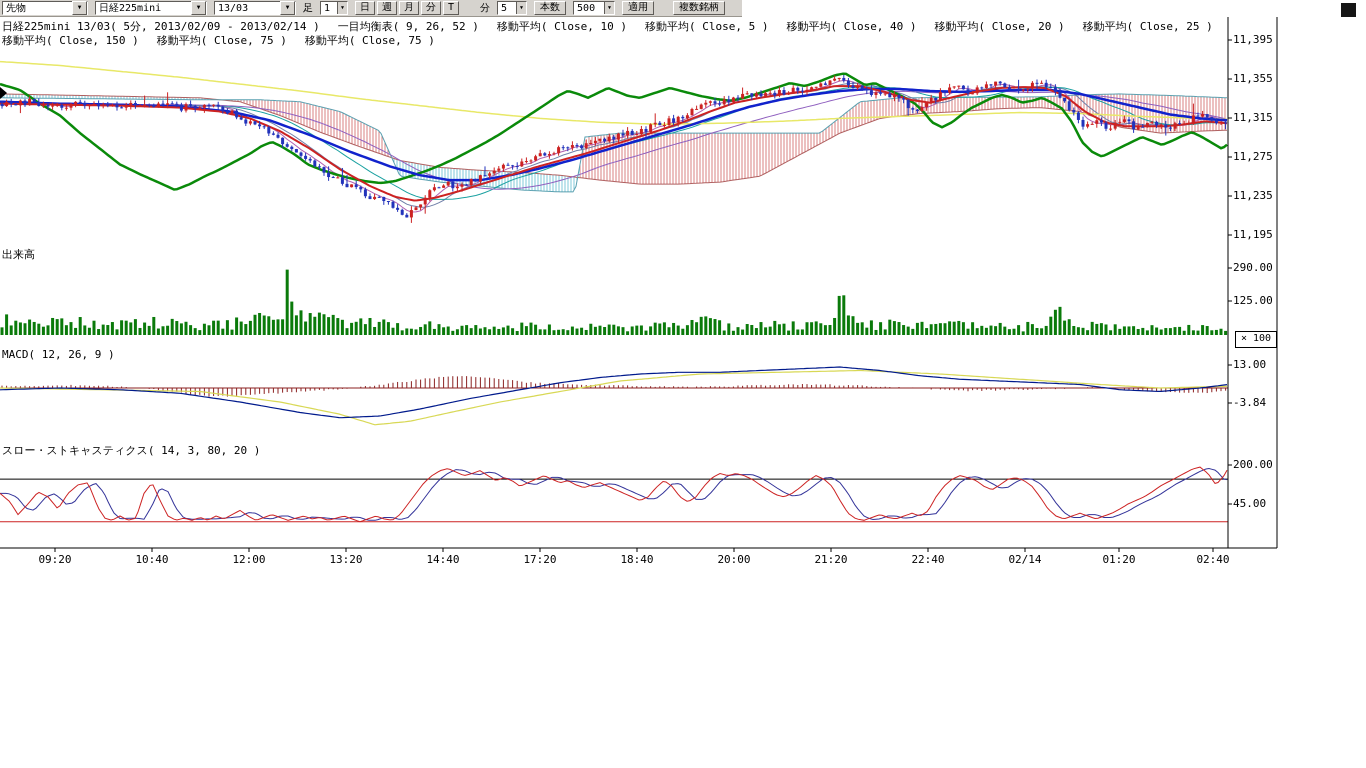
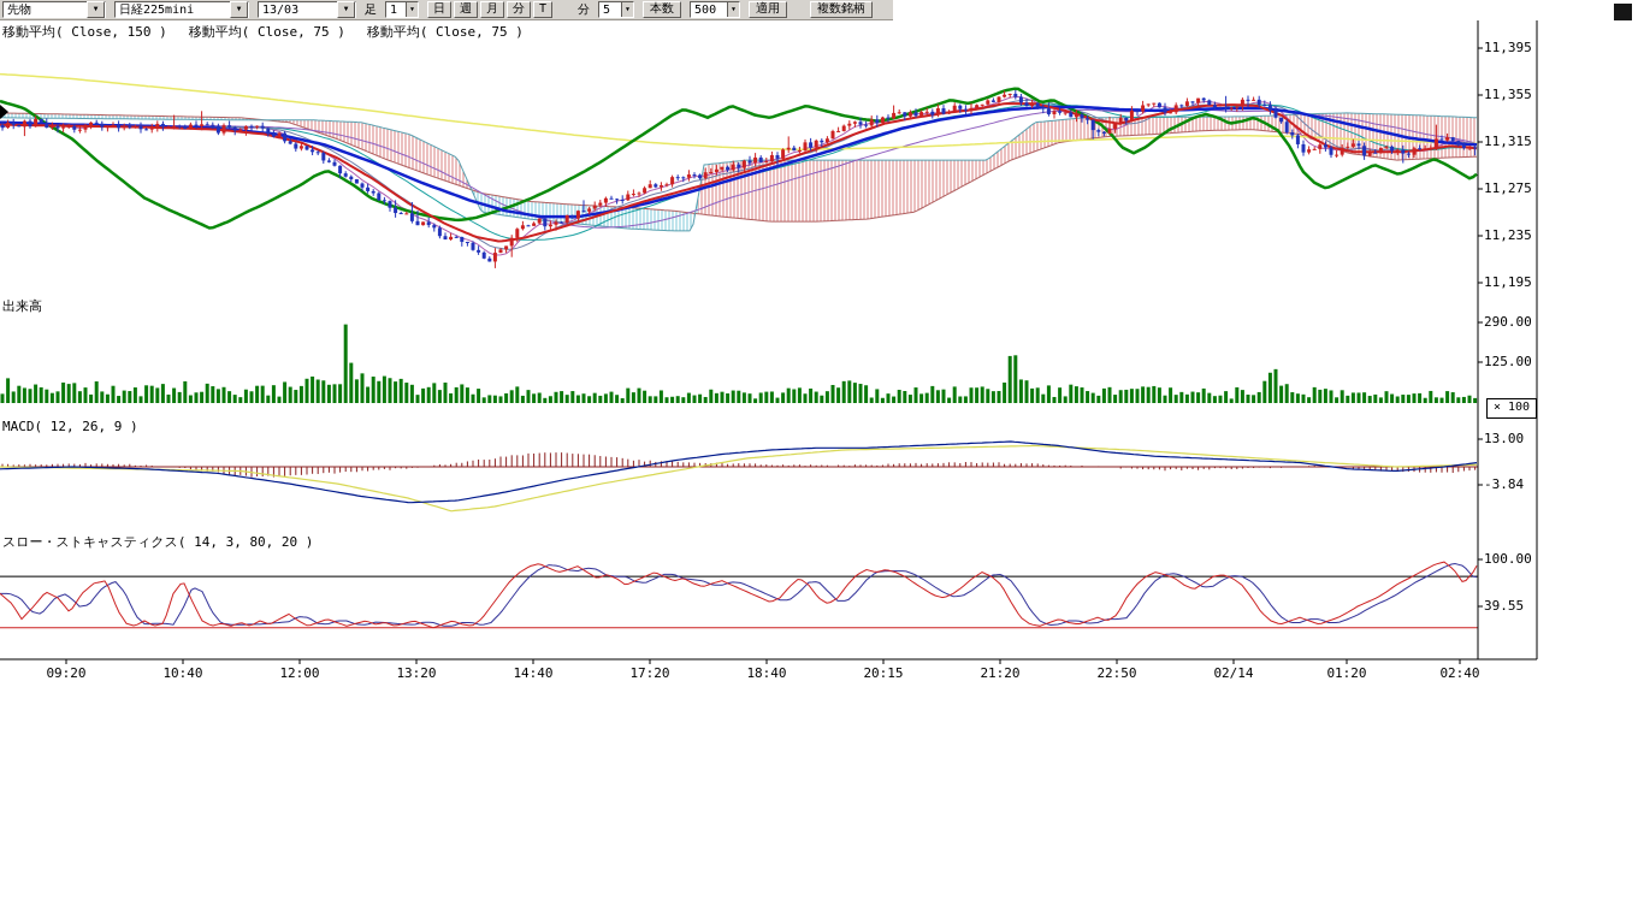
  先物
  日経225mini
  13/03
  足
  1
  日
  週
  月
  分
  T
  分
  5
  本数
  500
  適用
  複数銘柄
- 日経225mini 13/03( 5分, 2013/02/09 - 2013/02/14 )
- 一目均衡表( 9, 26, 52 )
- 移動平均( Close, 10 )
- 移動平均( Close, 5 )
- 移動平均( Close, 40 )
- 移動平均( Close, 20 )
- 移動平均( Close, 25 )
  移動平均( Close, 150 )
  移動平均( Close, 75 )
  移動平均( Close, 75 )
  出来高
  MACD( 12, 26, 9 )
  スロー・ストキャスティクス( 14, 3, 80, 20 )
  × 100
  11,395
  11,355
  11,315
  11,275
  11,235
  11,195
  290.00
  125.00
  13.00
  -3.84
- 200.00
+ 100.00
- 45.00
+ 39.55
  09:20
  10:40
  12:00
  13:20
  14:40
  17:20
  18:40
- 20:00
+ 20:15
  21:20
- 22:40
+ 22:50
  02/14
  01:20
  02:40
